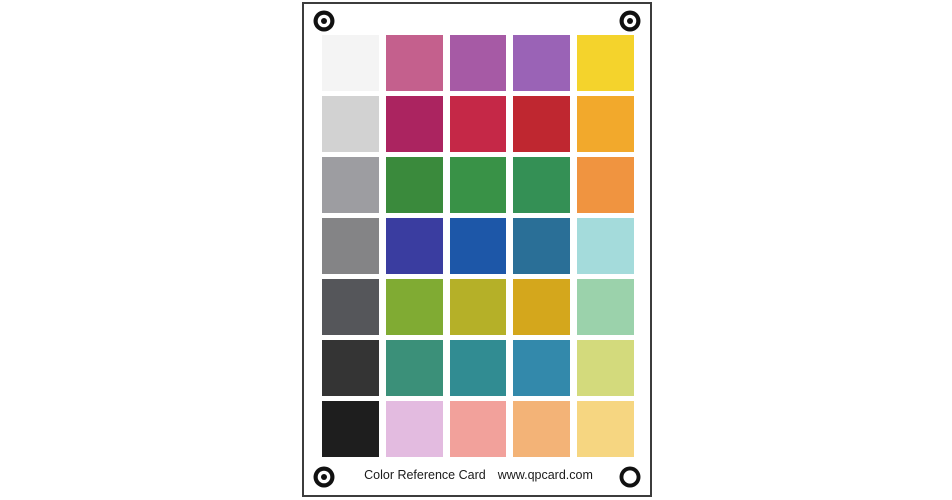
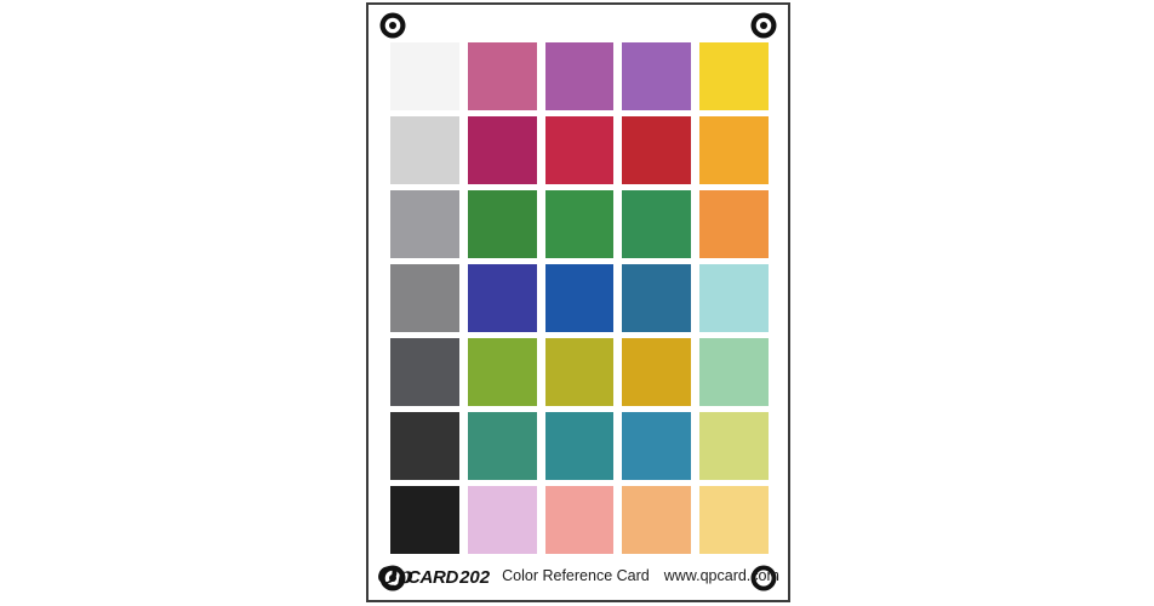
+ Q
+ p
+ CARD
+ 202
  Color Reference Card
  www.qpcard.com
